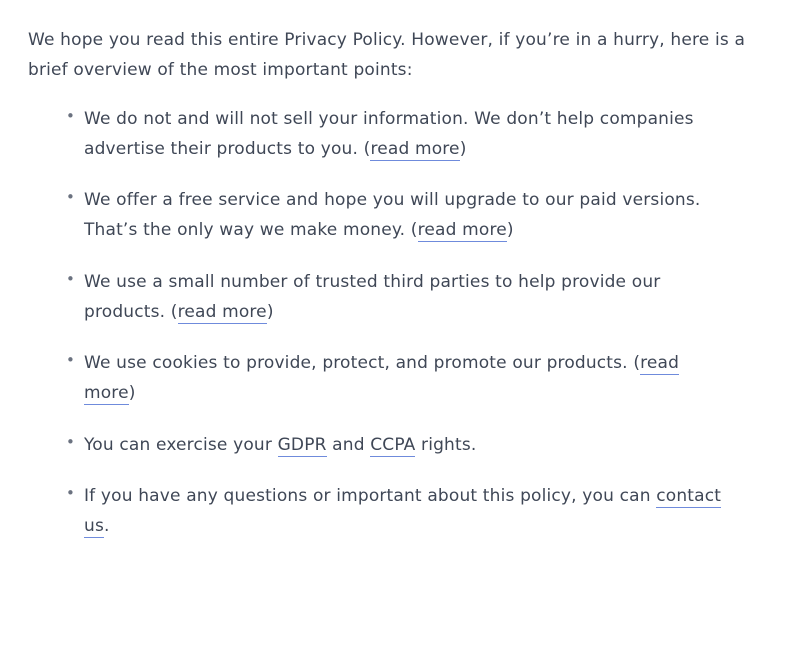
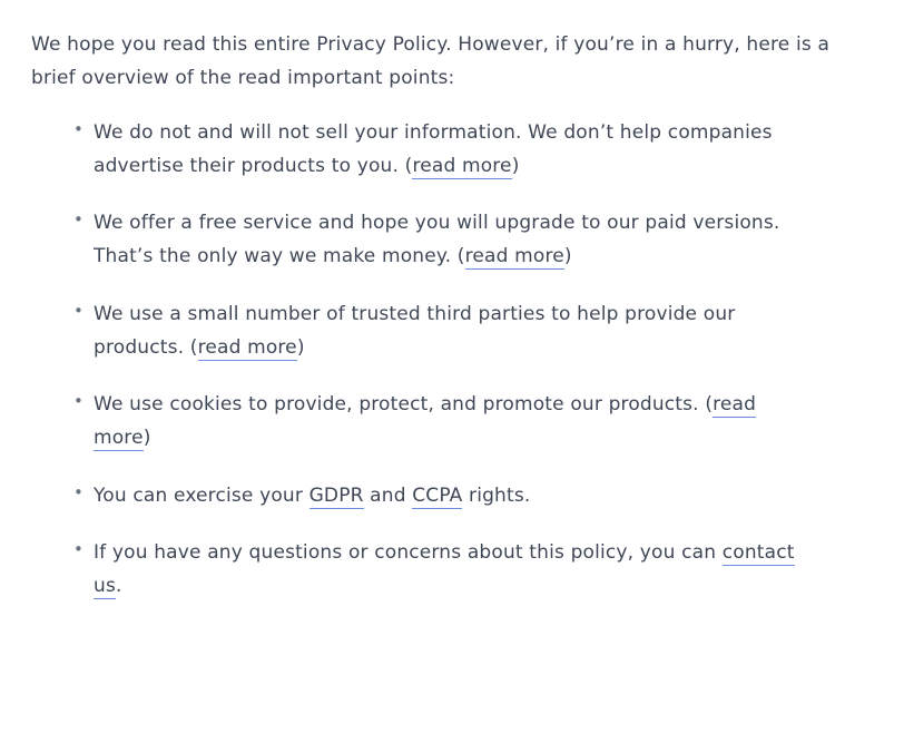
- We hope you read this entire Privacy Policy. However, if you’re in a hurry, here is a brief overview of the most important points:
+ We hope you read this entire Privacy Policy. However, if you’re in a hurry, here is a brief overview of the read important points:
  We do not and will not sell your information. We don’t help companies advertise their products to you. (read more)
  We offer a free service and hope you will upgrade to our paid versions. That’s the only way we make money. (read more)
  We use a small number of trusted third parties to help provide our products. (read more)
  We use cookies to provide, protect, and promote our products. (read more)
  You can exercise your GDPR and CCPA rights.
- If you have any questions or important about this policy, you can contact us.
+ If you have any questions or concerns about this policy, you can contact us.
